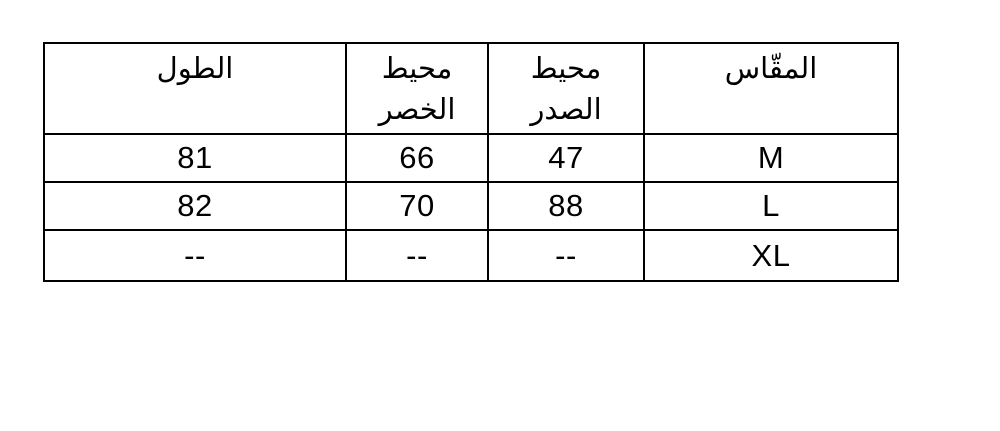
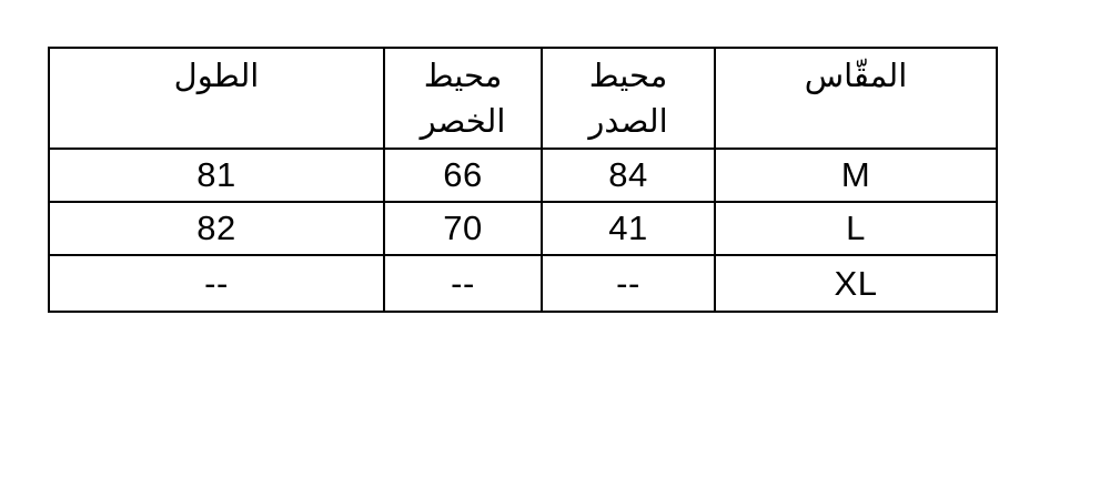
  المقّاس	محيط الصدر	محيط الخصر	الطول
- M	47	66	81
+ M	84	66	81
- L	88	70	82
+ L	41	70	82
  XL	--	--	--
